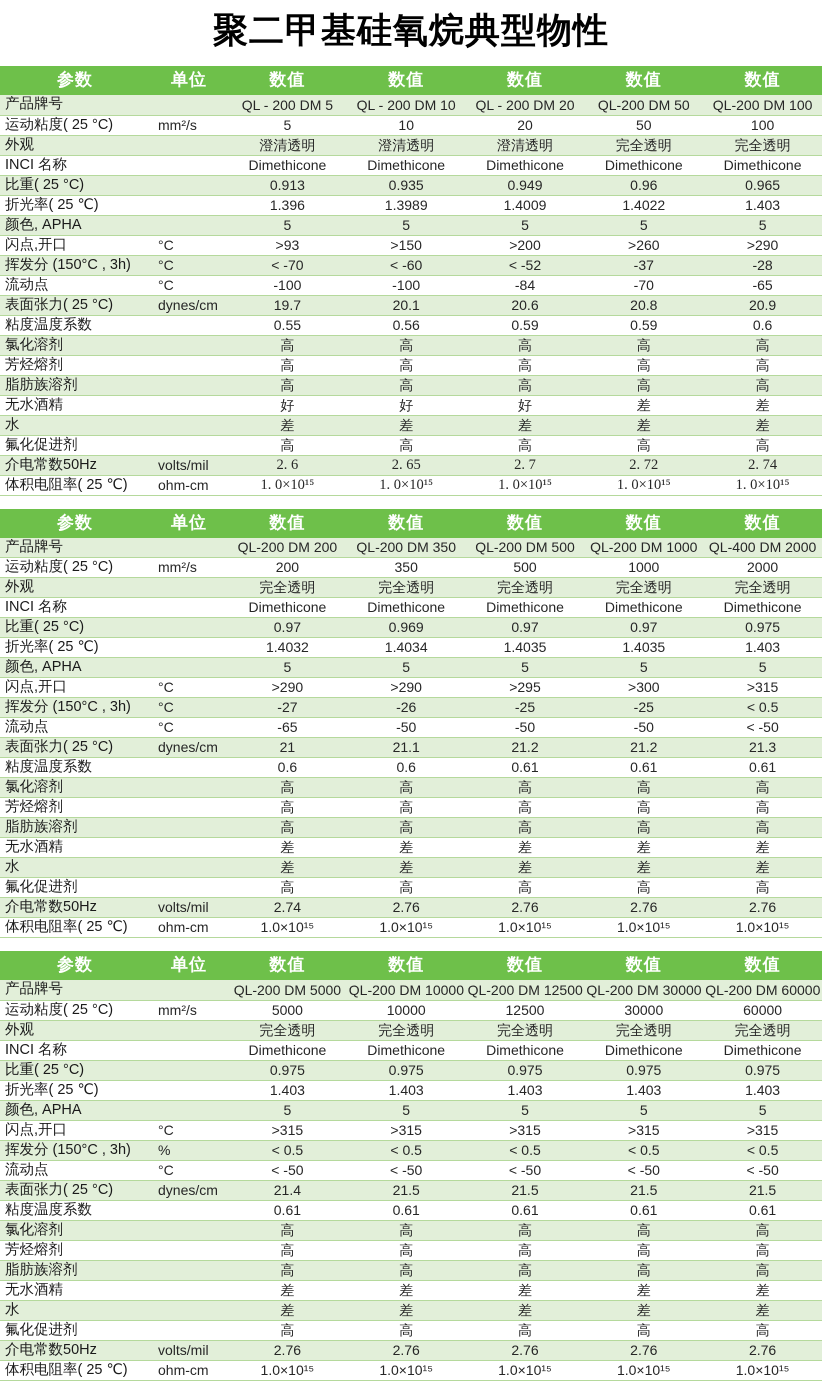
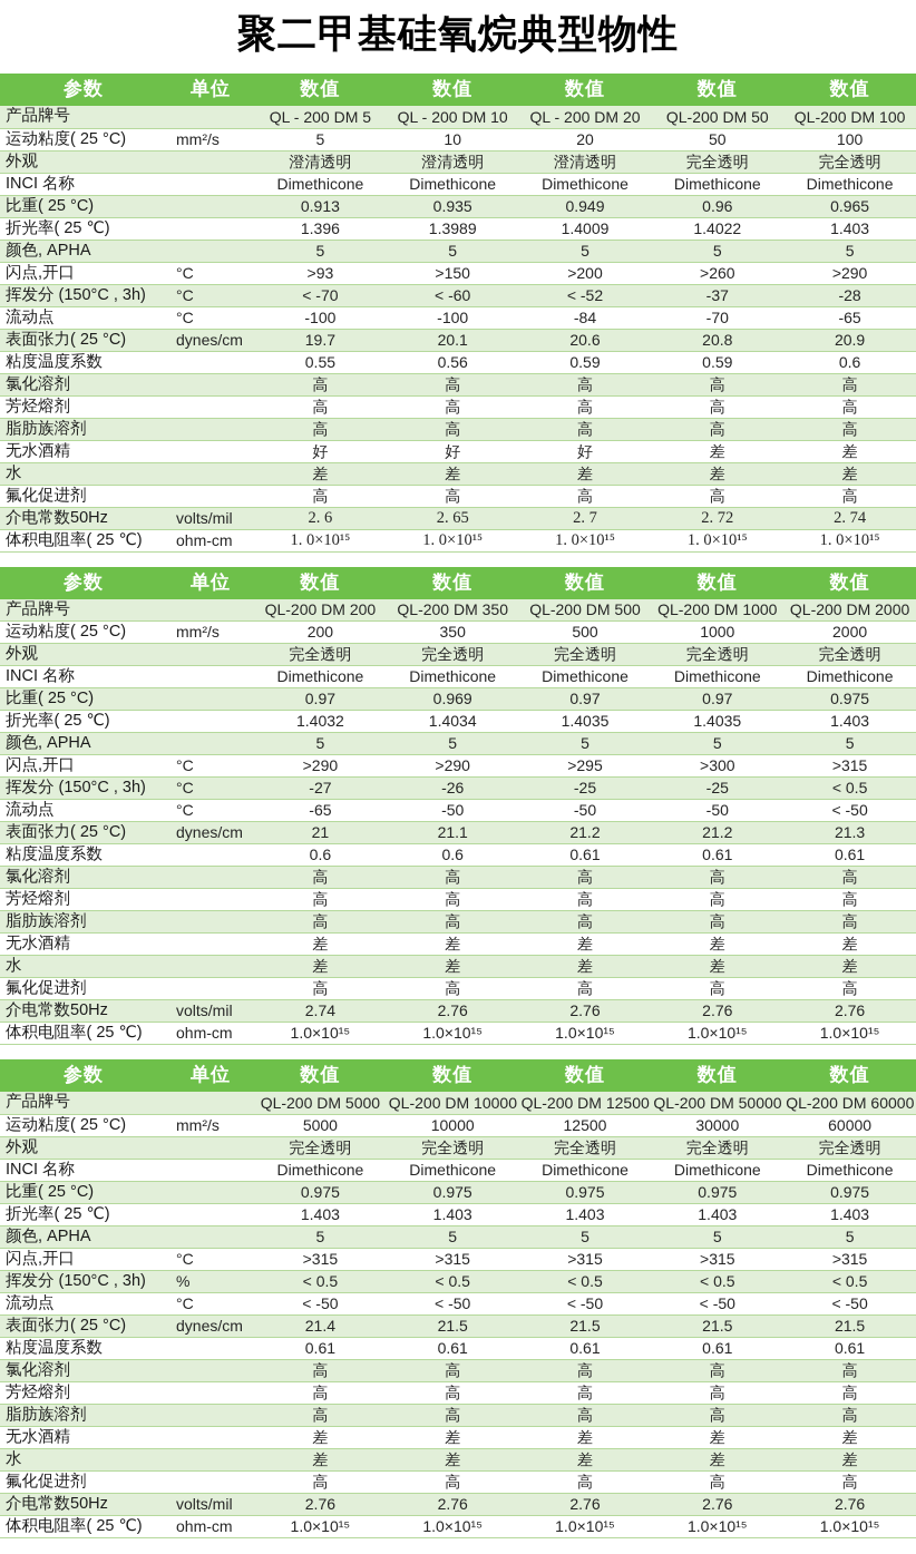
  聚二甲基硅氧烷典型物性
  参数	单位	数值	数值	数值	数值	数值
  产品牌号		QL - 200 DM 5	QL - 200 DM 10	QL - 200 DM 20	QL-200 DM 50	QL-200 DM 100
  运动粘度( 25 °C)	mm²/s	5	10	20	50	100
  外观		澄清透明	澄清透明	澄清透明	完全透明	完全透明
  INCI 名称		Dimethicone	Dimethicone	Dimethicone	Dimethicone	Dimethicone
  比重( 25 °C)		0.913	0.935	0.949	0.96	0.965
  折光率( 25 ℃)		1.396	1.3989	1.4009	1.4022	1.403
  颜色, APHA		5	5	5	5	5
  闪点,开口	°C	>93	>150	>200	>260	>290
  挥发分 (150°C , 3h)	°C	< -70	< -60	< -52	-37	-28
  流动点	°C	-100	-100	-84	-70	-65
  表面张力( 25 °C)	dynes/cm	19.7	20.1	20.6	20.8	20.9
  粘度温度系数		0.55	0.56	0.59	0.59	0.6
  氯化溶剂		高	高	高	高	高
  芳烃熔剂		高	高	高	高	高
  脂肪族溶剂		高	高	高	高	高
  无水酒精		好	好	好	差	差
  水		差	差	差	差	差
  氟化促进剂		高	高	高	高	高
  介电常数50Hz	volts/mil	2. 6	2. 65	2. 7	2. 72	2. 74
  体积电阻率( 25 ℃)	ohm-cm	1. 0×10¹⁵	1. 0×10¹⁵	1. 0×10¹⁵	1. 0×10¹⁵	1. 0×10¹⁵
  参数	单位	数值	数值	数值	数值	数值
- 产品牌号		QL-200 DM 200	QL-200 DM 350	QL-200 DM 500	QL-200 DM 1000	QL-400 DM 2000
+ 产品牌号		QL-200 DM 200	QL-200 DM 350	QL-200 DM 500	QL-200 DM 1000	QL-200 DM 2000
  运动粘度( 25 °C)	mm²/s	200	350	500	1000	2000
  外观		完全透明	完全透明	完全透明	完全透明	完全透明
  INCI 名称		Dimethicone	Dimethicone	Dimethicone	Dimethicone	Dimethicone
  比重( 25 °C)		0.97	0.969	0.97	0.97	0.975
  折光率( 25 ℃)		1.4032	1.4034	1.4035	1.4035	1.403
  颜色, APHA		5	5	5	5	5
  闪点,开口	°C	>290	>290	>295	>300	>315
  挥发分 (150°C , 3h)	°C	-27	-26	-25	-25	< 0.5
  流动点	°C	-65	-50	-50	-50	< -50
  表面张力( 25 °C)	dynes/cm	21	21.1	21.2	21.2	21.3
  粘度温度系数		0.6	0.6	0.61	0.61	0.61
  氯化溶剂		高	高	高	高	高
  芳烃熔剂		高	高	高	高	高
  脂肪族溶剂		高	高	高	高	高
  无水酒精		差	差	差	差	差
  水		差	差	差	差	差
  氟化促进剂		高	高	高	高	高
  介电常数50Hz	volts/mil	2.74	2.76	2.76	2.76	2.76
  体积电阻率( 25 ℃)	ohm-cm	1.0×10¹⁵	1.0×10¹⁵	1.0×10¹⁵	1.0×10¹⁵	1.0×10¹⁵
  参数	单位	数值	数值	数值	数值	数值
- 产品牌号		QL-200 DM 5000	QL-200 DM 10000	QL-200 DM 12500	QL-200 DM 30000	QL-200 DM 60000
+ 产品牌号		QL-200 DM 5000	QL-200 DM 10000	QL-200 DM 12500	QL-200 DM 50000	QL-200 DM 60000
  运动粘度( 25 °C)	mm²/s	5000	10000	12500	30000	60000
  外观		完全透明	完全透明	完全透明	完全透明	完全透明
  INCI 名称		Dimethicone	Dimethicone	Dimethicone	Dimethicone	Dimethicone
  比重( 25 °C)		0.975	0.975	0.975	0.975	0.975
  折光率( 25 ℃)		1.403	1.403	1.403	1.403	1.403
  颜色, APHA		5	5	5	5	5
  闪点,开口	°C	>315	>315	>315	>315	>315
  挥发分 (150°C , 3h)	%	< 0.5	< 0.5	< 0.5	< 0.5	< 0.5
  流动点	°C	< -50	< -50	< -50	< -50	< -50
  表面张力( 25 °C)	dynes/cm	21.4	21.5	21.5	21.5	21.5
  粘度温度系数		0.61	0.61	0.61	0.61	0.61
  氯化溶剂		高	高	高	高	高
  芳烃熔剂		高	高	高	高	高
  脂肪族溶剂		高	高	高	高	高
  无水酒精		差	差	差	差	差
  水		差	差	差	差	差
  氟化促进剂		高	高	高	高	高
  介电常数50Hz	volts/mil	2.76	2.76	2.76	2.76	2.76
  体积电阻率( 25 ℃)	ohm-cm	1.0×10¹⁵	1.0×10¹⁵	1.0×10¹⁵	1.0×10¹⁵	1.0×10¹⁵
